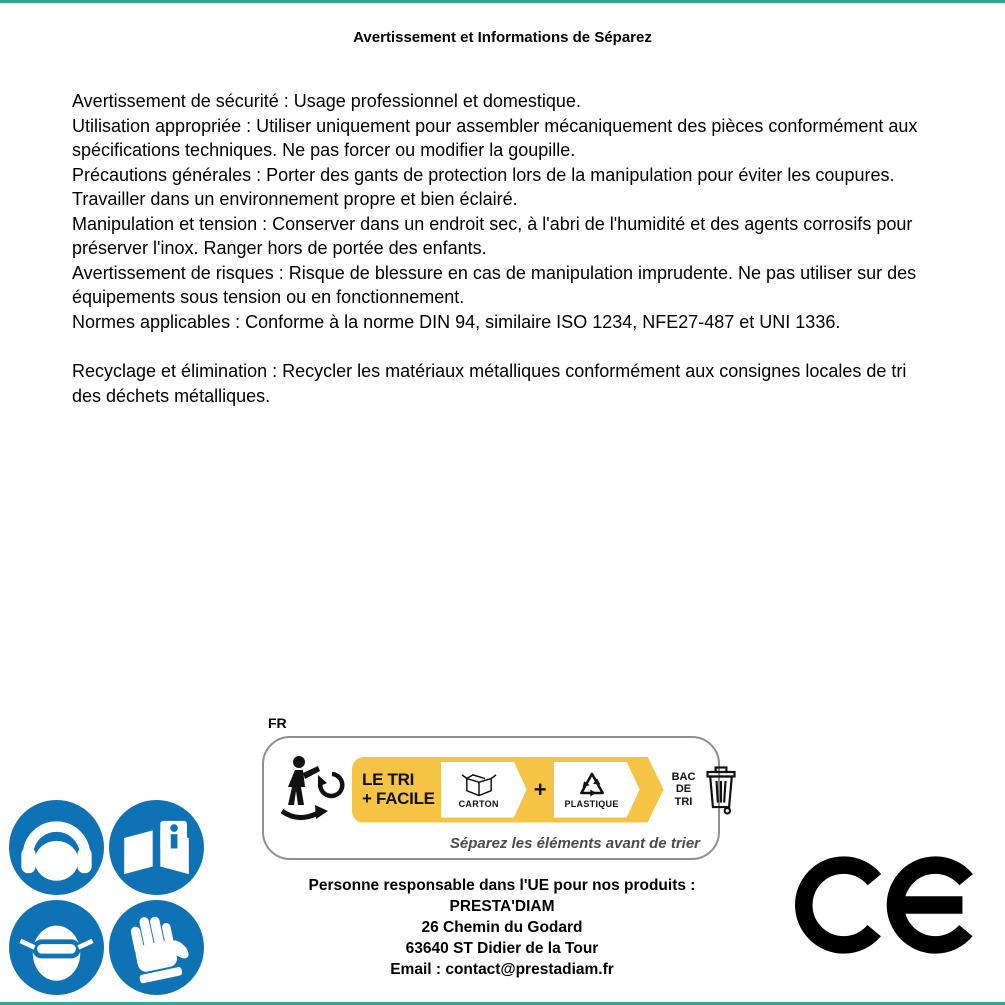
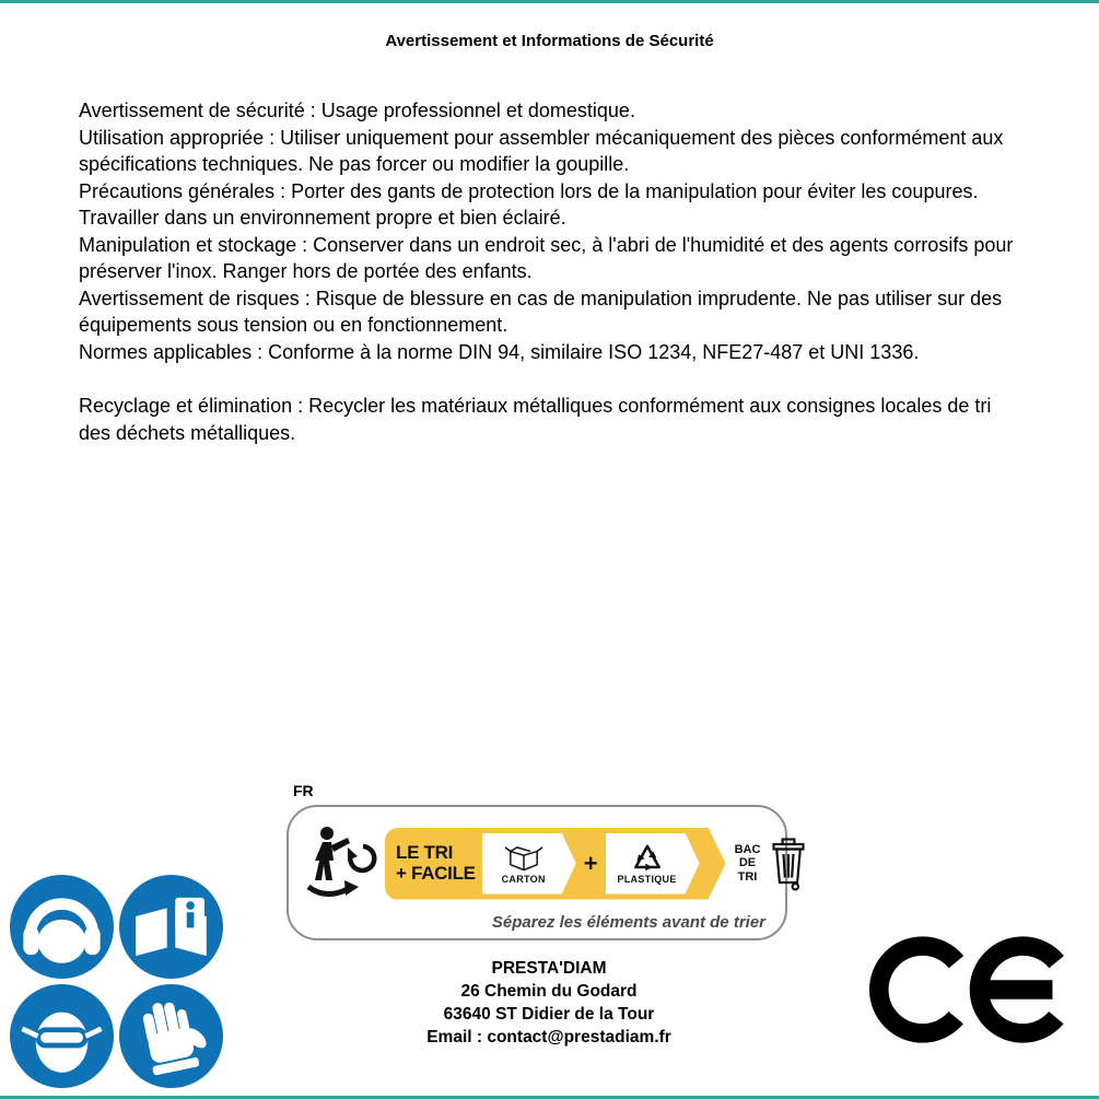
- Avertissement et Informations de Séparez
+ Avertissement et Informations de Sécurité
  Avertissement de sécurité : Usage professionnel et domestique.
  Utilisation appropriée : Utiliser uniquement pour assembler mécaniquement des pièces conformément aux spécifications techniques. Ne pas forcer ou modifier la goupille.
  Précautions générales : Porter des gants de protection lors de la manipulation pour éviter les coupures. Travailler dans un environnement propre et bien éclairé.
- Manipulation et tension : Conserver dans un endroit sec, à l'abri de l'humidité et des agents corrosifs pour préserver l'inox. Ranger hors de portée des enfants.
+ Manipulation et stockage : Conserver dans un endroit sec, à l'abri de l'humidité et des agents corrosifs pour préserver l'inox. Ranger hors de portée des enfants.
  Avertissement de risques : Risque de blessure en cas de manipulation imprudente. Ne pas utiliser sur des équipements sous tension ou en fonctionnement.
  Normes applicables : Conforme à la norme DIN 94, similaire ISO 1234, NFE27-487 et UNI 1336.
  Recyclage et élimination : Recycler les matériaux métalliques conformément aux consignes locales de tri des déchets métalliques.
  FR
  LE TRI
  + FACILE
  CARTON
  +
  PLASTIQUE
  BAC
  DE
  TRI
  Séparez les éléments avant de trier
- Personne responsable dans l'UE pour nos produits :
  PRESTA'DIAM
  26 Chemin du Godard
  63640 ST Didier de la Tour
  Email : contact@prestadiam.fr
